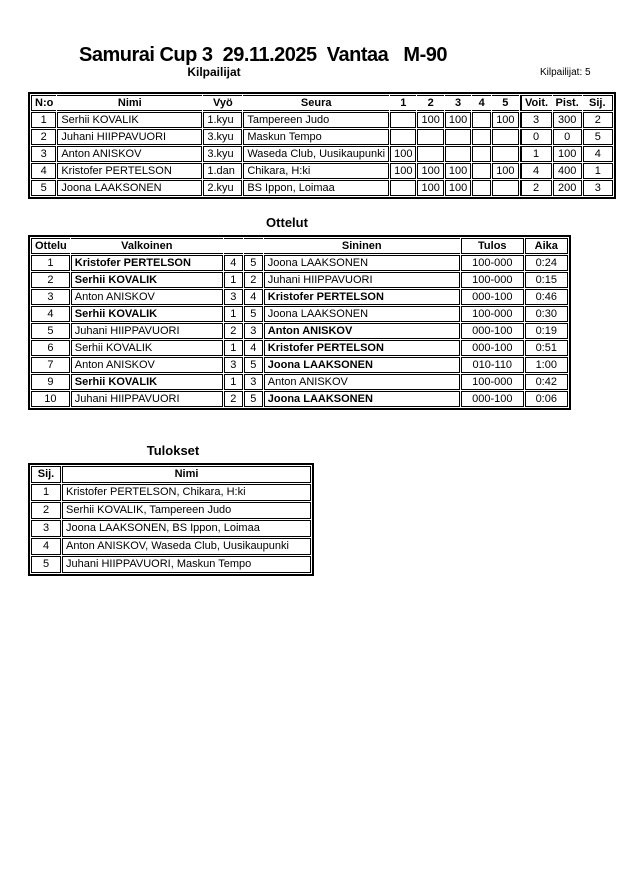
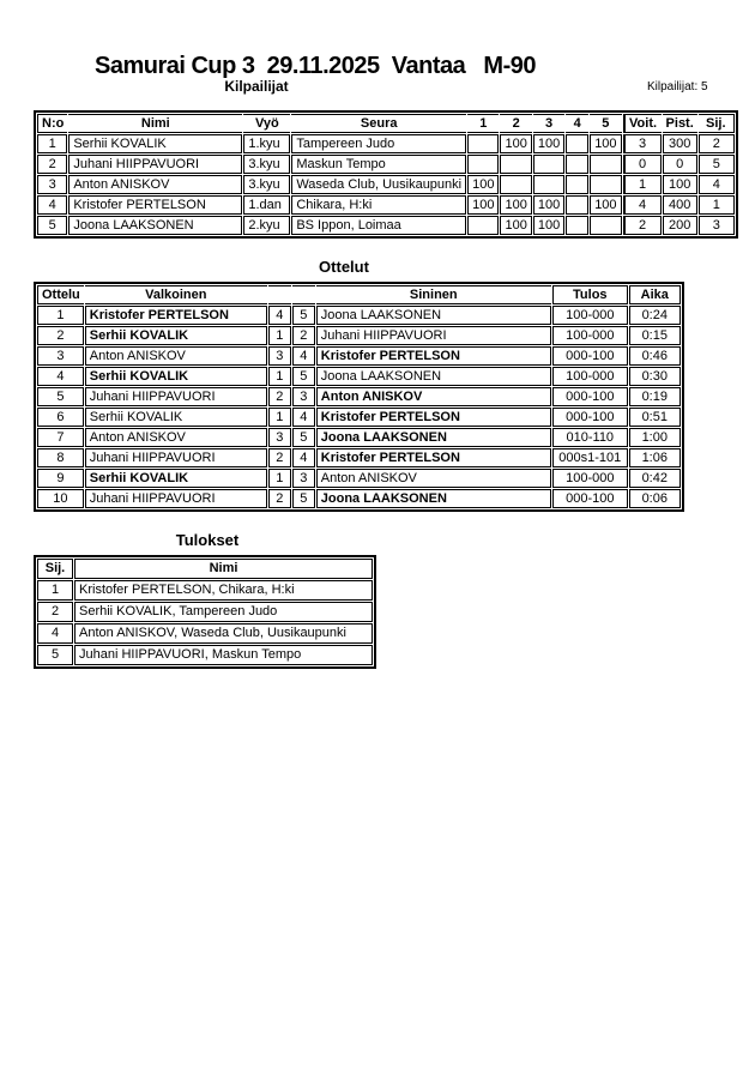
  Samurai Cup 3 29.11.2025 Vantaa M-90
  Kilpailijat
  Kilpailijat: 5
  N:o	Nimi	Vyö	Seura	1	2	3	4	5	Voit.	Pist.	Sij.
  1	Serhii KOVALIK	1.kyu	Tampereen Judo		100	100		100	3	300	2
  2	Juhani HIIPPAVUORI	3.kyu	Maskun Tempo						0	0	5
  3	Anton ANISKOV	3.kyu	Waseda Club, Uusikaupunki	100					1	100	4
  4	Kristofer PERTELSON	1.dan	Chikara, H:ki	100	100	100		100	4	400	1
  5	Joona LAAKSONEN	2.kyu	BS Ippon, Loimaa		100	100			2	200	3
  Ottelut
  Ottelu	Valkoinen			Sininen	Tulos	Aika
  1	Kristofer PERTELSON	4	5	Joona LAAKSONEN	100-000	0:24
  2	Serhii KOVALIK	1	2	Juhani HIIPPAVUORI	100-000	0:15
  3	Anton ANISKOV	3	4	Kristofer PERTELSON	000-100	0:46
  4	Serhii KOVALIK	1	5	Joona LAAKSONEN	100-000	0:30
  5	Juhani HIIPPAVUORI	2	3	Anton ANISKOV	000-100	0:19
  6	Serhii KOVALIK	1	4	Kristofer PERTELSON	000-100	0:51
  7	Anton ANISKOV	3	5	Joona LAAKSONEN	010-110	1:00
+ 8	Juhani HIIPPAVUORI	2	4	Kristofer PERTELSON	000s1-101	1:06
  9	Serhii KOVALIK	1	3	Anton ANISKOV	100-000	0:42
  10	Juhani HIIPPAVUORI	2	5	Joona LAAKSONEN	000-100	0:06
  Tulokset
  Sij.	Nimi
  1	Kristofer PERTELSON, Chikara, H:ki
  2	Serhii KOVALIK, Tampereen Judo
- 3	Joona LAAKSONEN, BS Ippon, Loimaa
  4	Anton ANISKOV, Waseda Club, Uusikaupunki
  5	Juhani HIIPPAVUORI, Maskun Tempo
